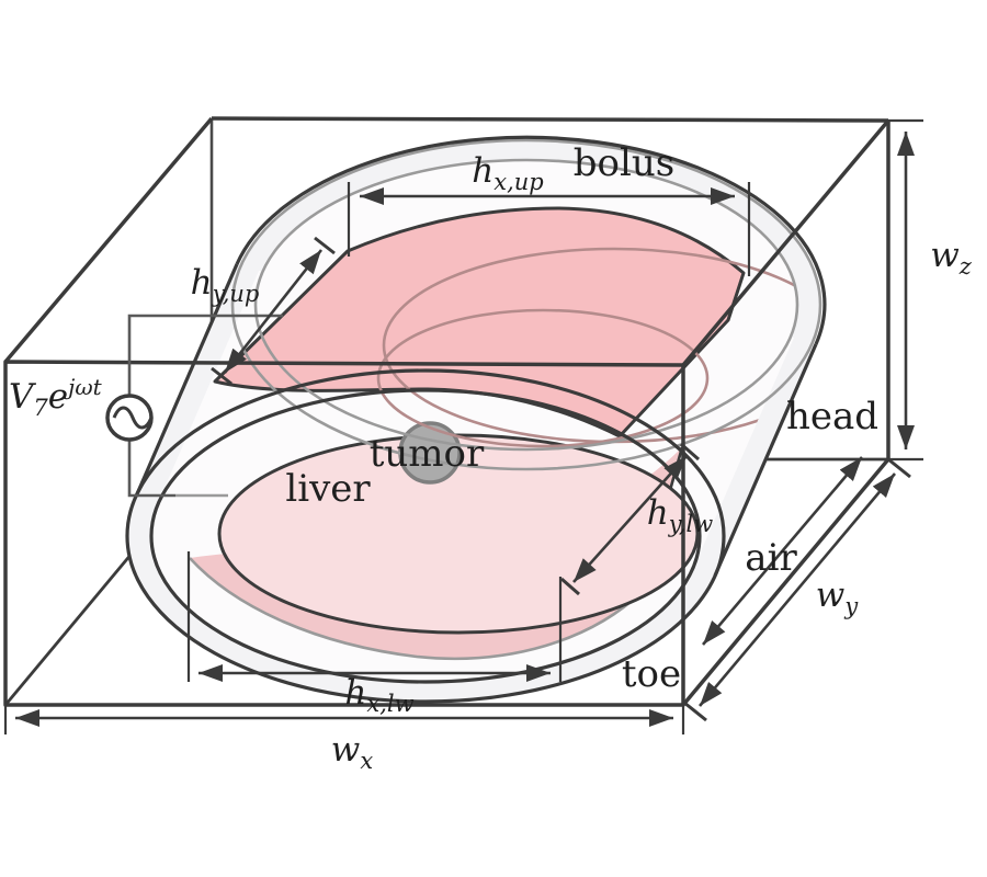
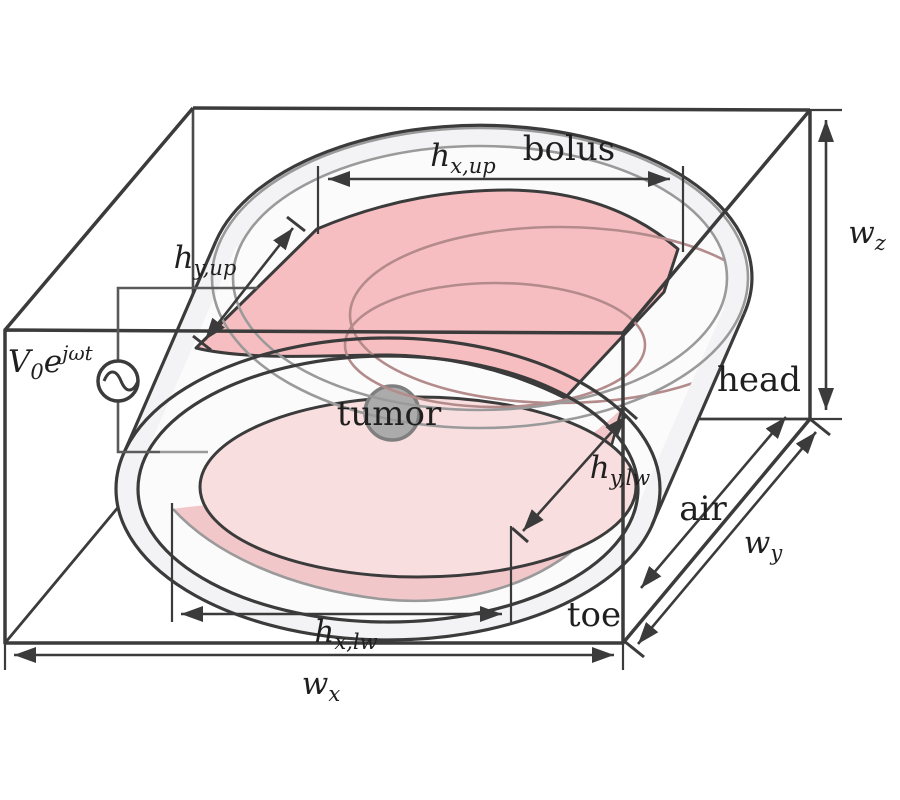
- V7ejωt
+ V0ejωt
  hx,up
  bolus
  hy,up
  wz
  head
  air
  wy
  hy,lw
  toe
  hx,lw
  wx
- liver
  tumor
